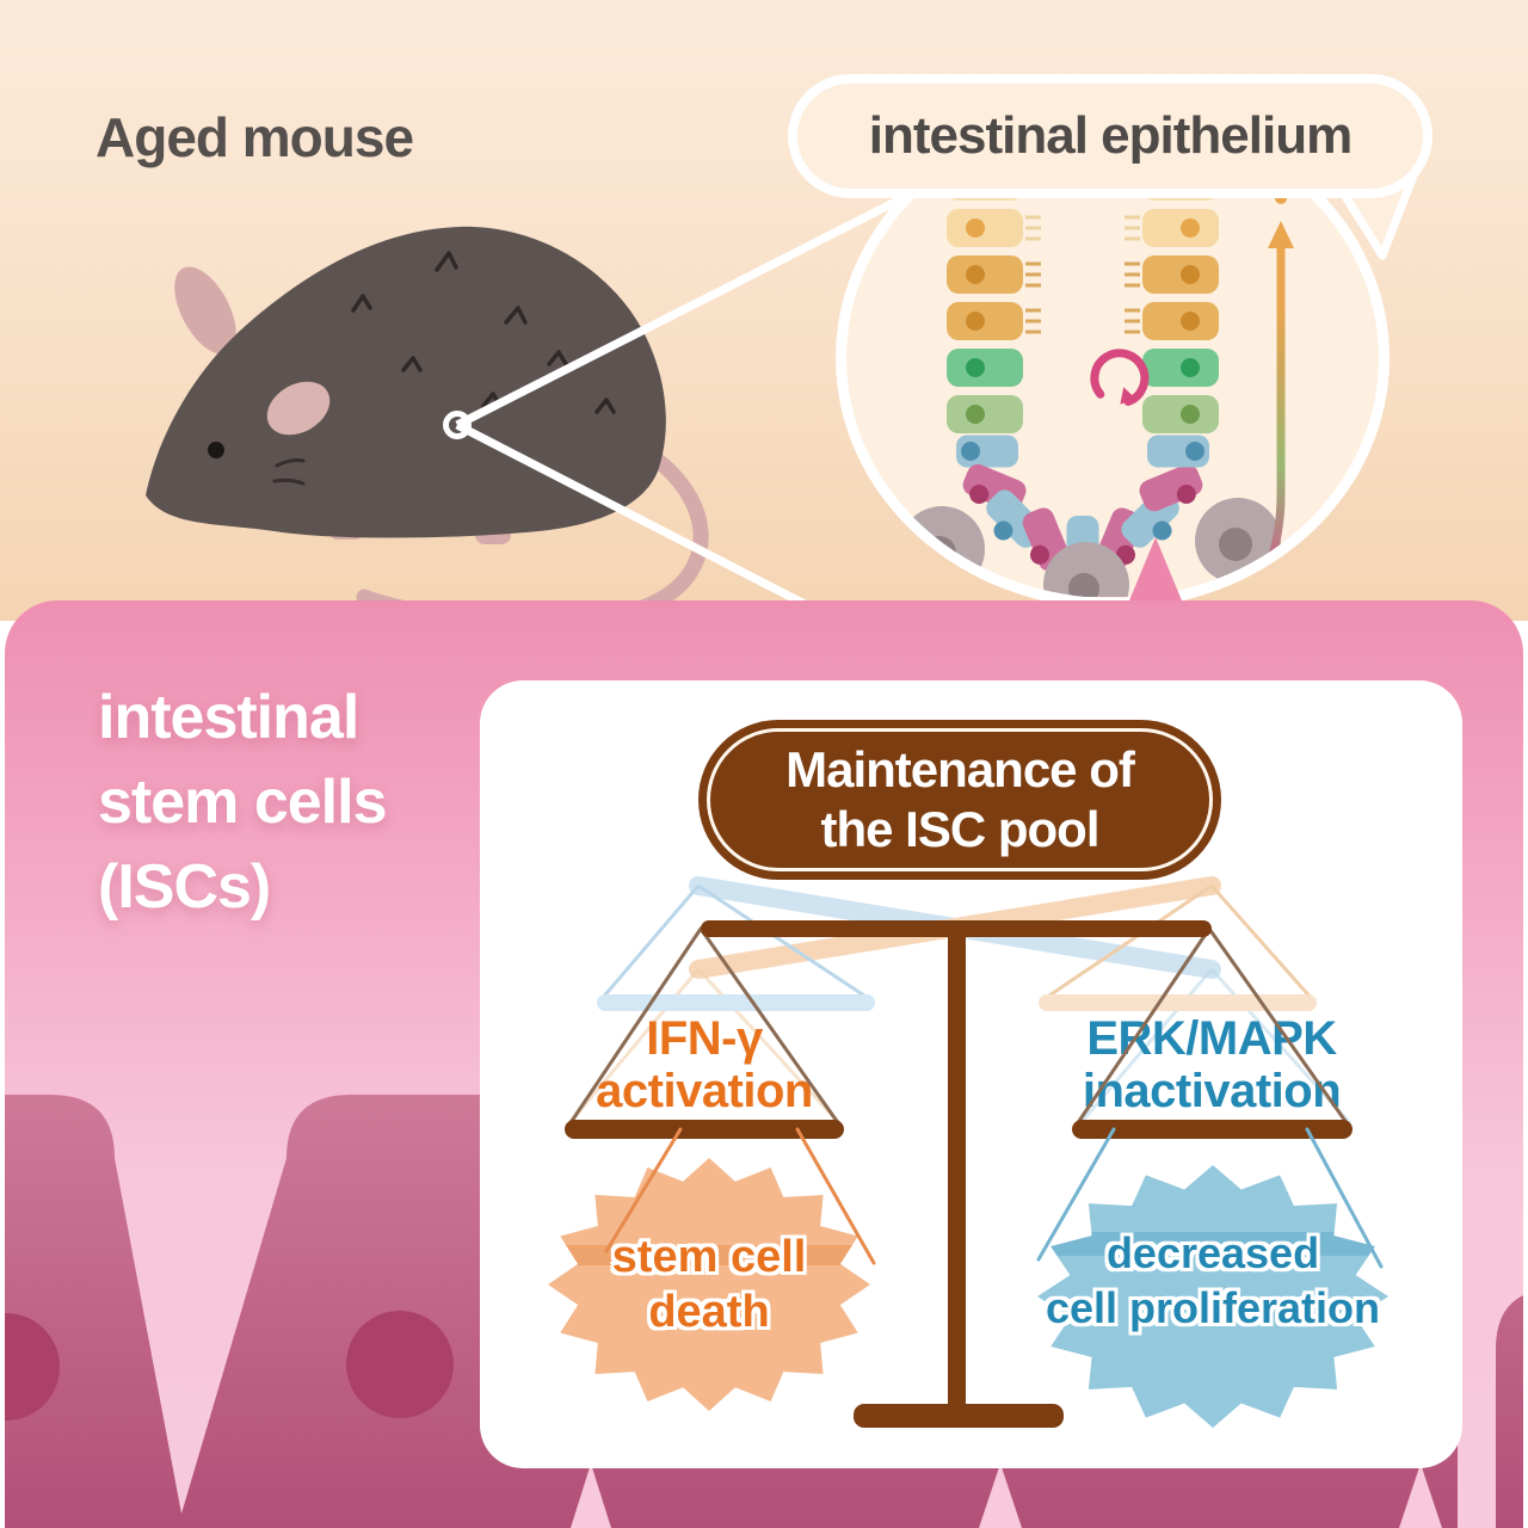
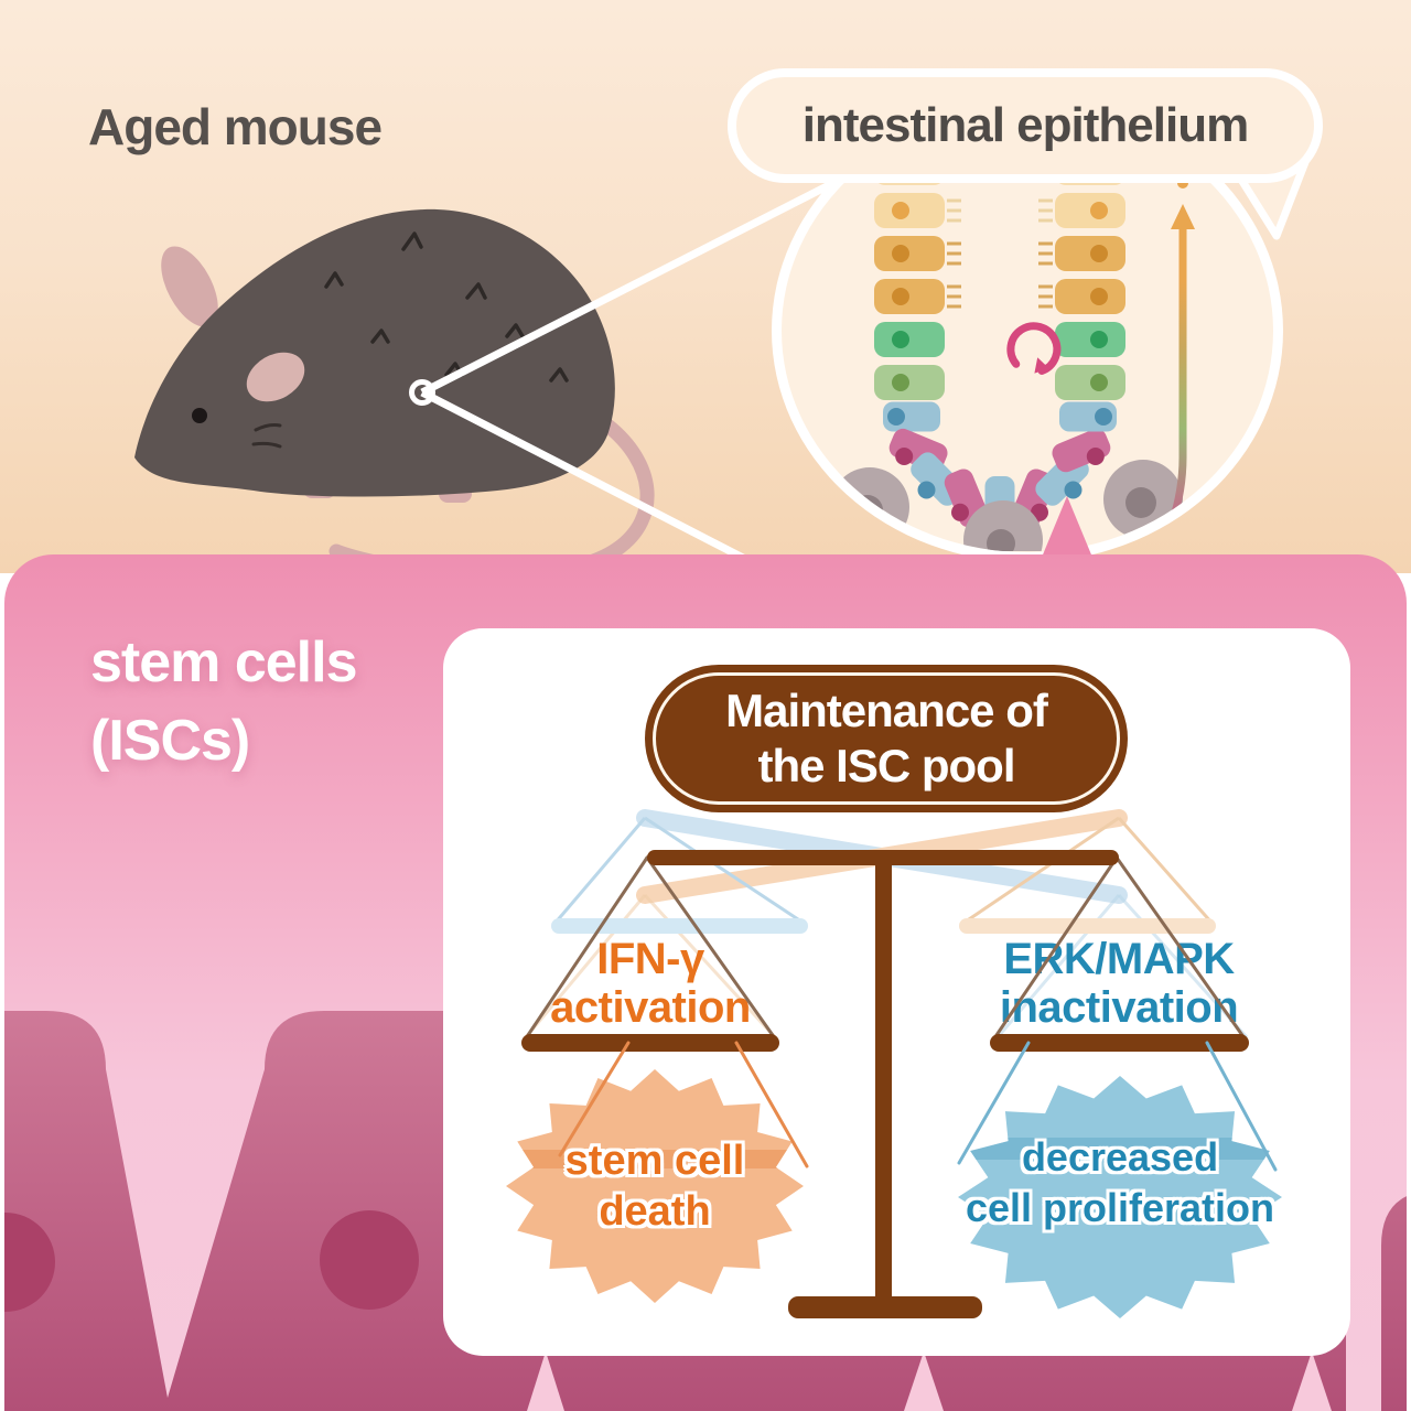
  Aged mouse
  intestinal epithelium
- intestinal
  stem cells
  (ISCs)
  IFN-γ
  activation
  EK/MAK
  inactivation
  stem cell
  death
  decreased
  cell proliferation
  Maintenance of
  the ISC pool
